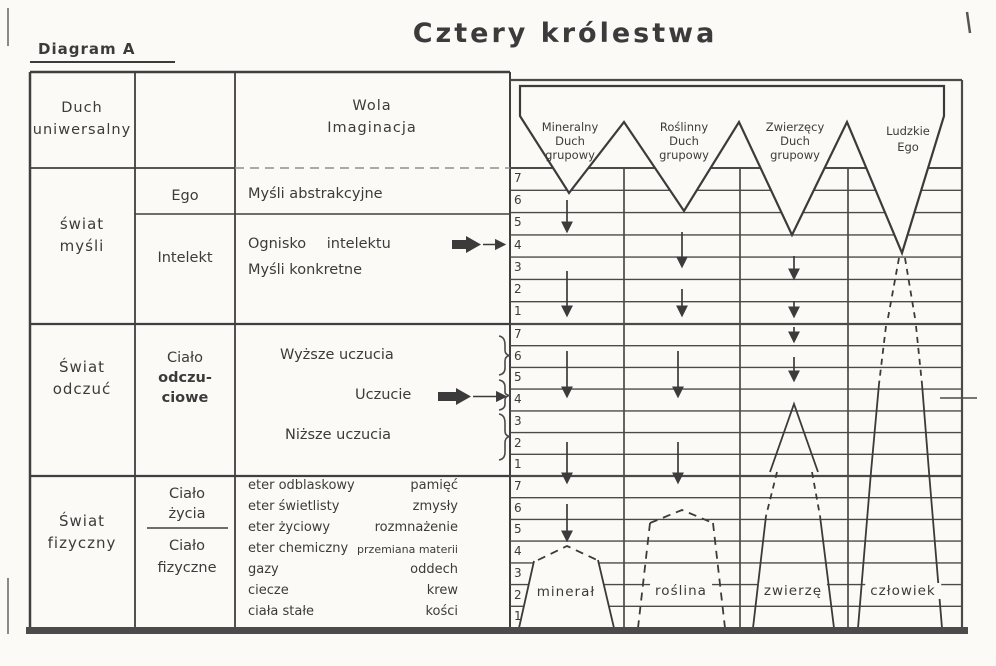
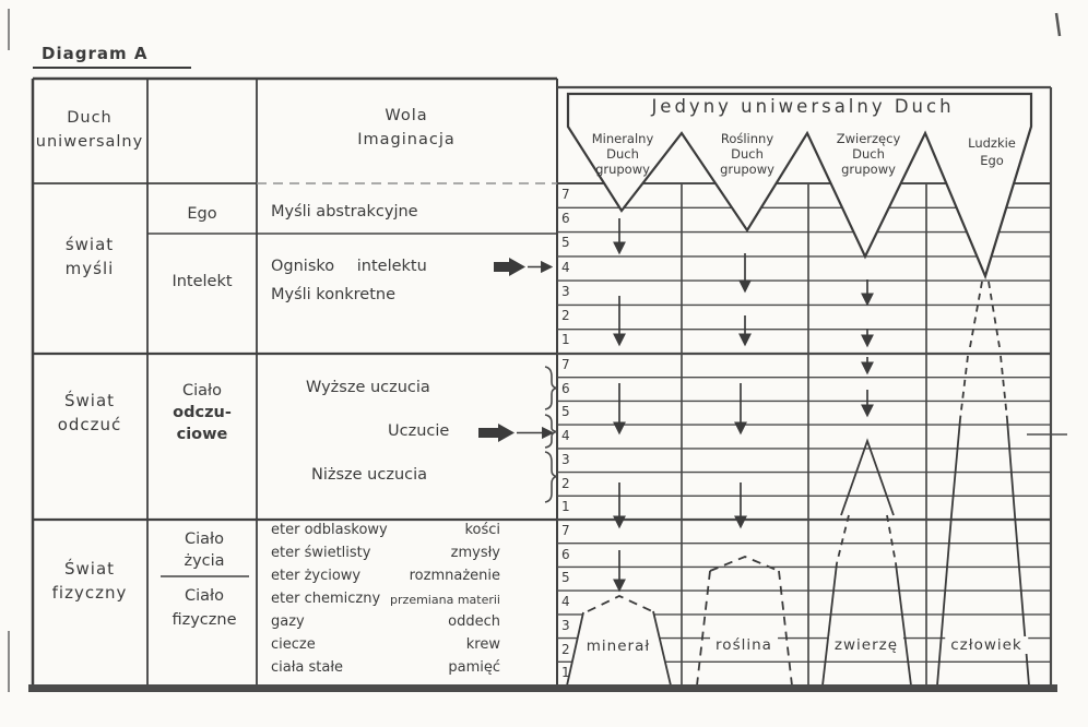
  Diagram A
- Cztery królestwa
  Duch
  uniwersalny
  Wola
  Imaginacja
  świat
  myśli
  Ego
  Intelekt
  Myśli abstrakcyjne
  Ognisko intelektu
  Myśli konkretne
  Świat
  odczuć
  Ciało
  odczu-
  ciowe
  Wyższe uczucia
  Uczucie
  Niższe uczucia
  Świat
  fizyczny
  Ciało
  życia
  Ciało
  fizyczne
  eter odblaskowy
- pamięć
+ kości
  eter świetlisty
  zmysły
  eter życiowy
  rozmnażenie
  eter chemiczny
  przemiana materii
  gazy
  oddech
  ciecze
  krew
  ciała stałe
- kości
+ pamięć
+ Jedyny uniwersalny Duch
  Mineralny
  Duch
  grupowy
  Roślinny
  Duch
  grupowy
  Zwierzęcy
  Duch
  grupowy
  Ludzkie
  Ego
  7
  6
  5
  4
  3
  2
  1
  7
  6
  5
  4
  3
  2
  1
  7
  6
  5
  4
  3
  2
  1
  minerał
  roślina
  zwierzę
  człowiek
